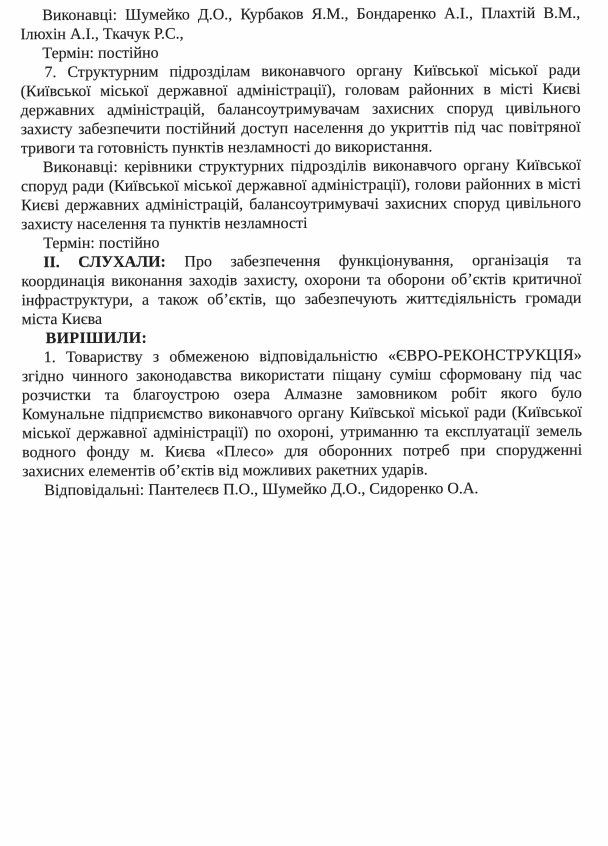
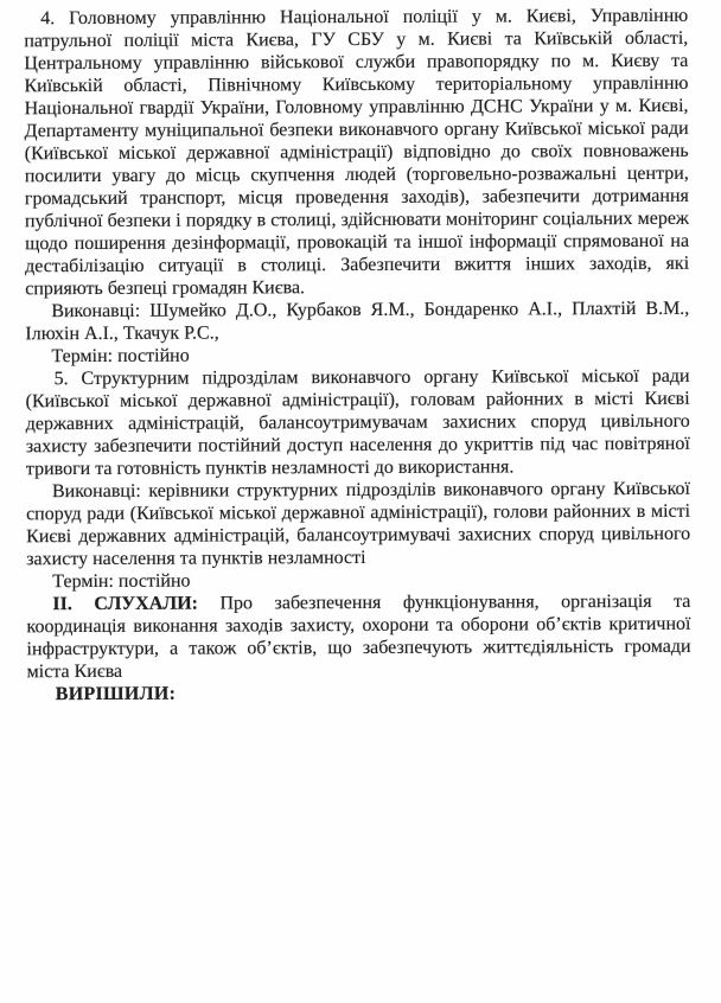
+ 4. Головному управлінню Національної поліції у м. Києві, Управлінню патрульної поліції міста Києва, ГУ СБУ у м. Києві та Київській області, Центральному управлінню військової служби правопорядку по м. Києву та Київській області, Північному Київському територіальному управлінню Національної гвардії України, Головному управлінню ДСНС України у м. Києві, Департаменту муніципальної безпеки виконавчого органу Київської міської ради (Київської міської державної адміністрації) відповідно до своїх повноважень посилити увагу до місць скупчення людей (торговельно-розважальні центри, громадський транспорт, місця проведення заходів), забезпечити дотримання публічної безпеки і порядку в столиці, здійснювати моніторинг соціальних мереж щодо поширення дезінформації, провокацій та іншої інформації спрямованої на дестабілізацію ситуації в столиці. Забезпечити вжиття інших заходів, які сприяють безпеці громадян Києва.
  Виконавці: Шумейко Д.О., Курбаков Я.М., Бондаренко А.І., Плахтій В.М., Ілюхін А.І., Ткачук Р.С.,
  Термін: постійно
- 7. Структурним підрозділам виконавчого органу Київської міської ради (Київської міської державної адміністрації), головам районних в місті Києві державних адміністрацій, балансоутримувачам захисних споруд цивільного захисту забезпечити постійний доступ населення до укриттів під час повітряної тривоги та готовність пунктів незламності до використання.
+ 5. Структурним підрозділам виконавчого органу Київської міської ради (Київської міської державної адміністрації), головам районних в місті Києві державних адміністрацій, балансоутримувачам захисних споруд цивільного захисту забезпечити постійний доступ населення до укриттів під час повітряної тривоги та готовність пунктів незламності до використання.
  Виконавці: керівники структурних підрозділів виконавчого органу Київської споруд ради (Київської міської державної адміністрації), голови районних в місті Києві державних адміністрацій, балансоутримувачі захисних споруд цивільного захисту населення та пунктів незламності
  Термін: постійно
  ІІ. СЛУХАЛИ: Про забезпечення функціонування, організація та координація виконання заходів захисту, охорони та оборони об’єктів критичної інфраструктури, а також об’єктів, що забезпечують життєдіяльність громади міста Києва
  ВИРІШИЛИ:
- 1. Товариству з обмеженою відповідальністю «ЄВРО-РЕКОНСТРУКЦІЯ» згідно чинного законодавства використати піщану суміш сформовану під час розчистки та благоустрою озера Алмазне замовником робіт якого було Комунальне підприємство виконавчого органу Київської міської ради (Київської міської державної адміністрації) по охороні, утриманню та експлуатації земель водного фонду м. Києва «Плесо» для оборонних потреб при спорудженні захисних елементів об’єктів від можливих ракетних ударів.
- Відповідальні: Пантелеєв П.О., Шумейко Д.О., Сидоренко О.А.
